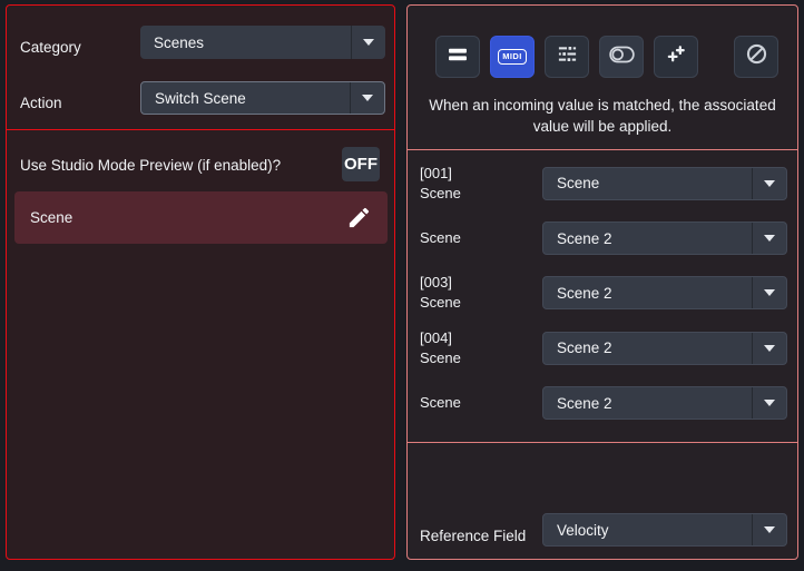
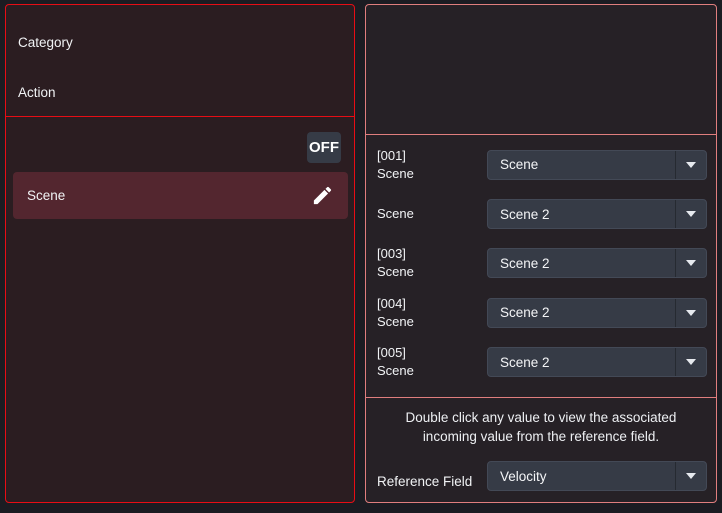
  Category
- Scenes
  Action
- Switch Scene
- Use Studio Mode Preview (if enabled)?
  OFF
  Scene
- MIDI
- When an incoming value is matched, the associated value will be applied.
  [001]
  Scene
  Scene
  Scene
  Scene 2
  [003]
  Scene
  Scene 2
  [004]
  Scene
  Scene 2
+ [005]
  Scene
  Scene 2
+ Double click any value to view the associated incoming value from the reference field.
  Reference Field
  Velocity
